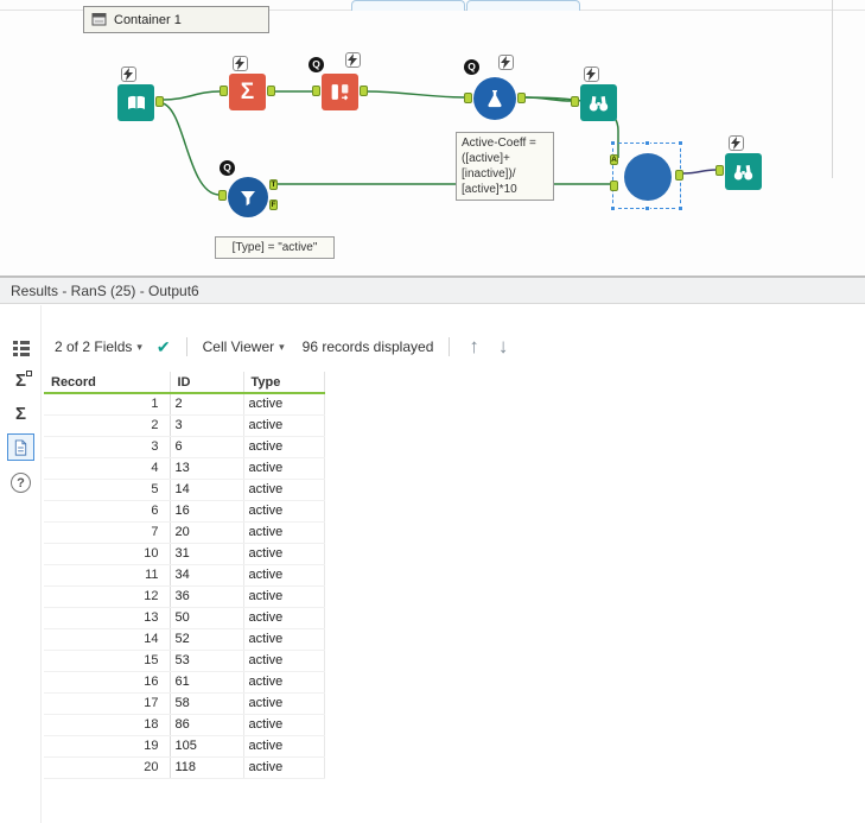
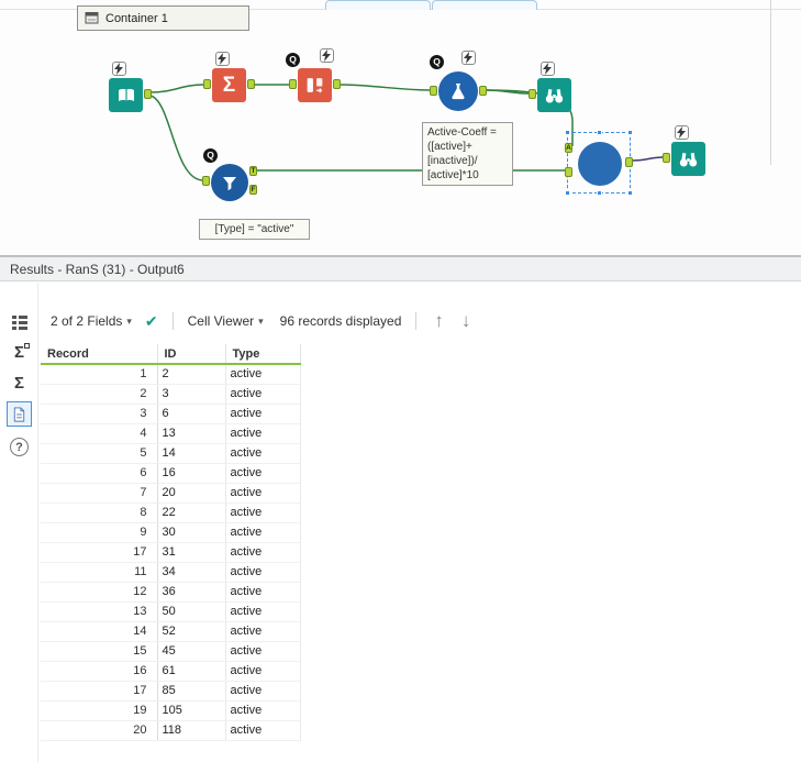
  Container 1
  Σ
  Q
  Q
  Q
  Active-Coeff =
  ([active]+
  [inactive])/
  [active]*10
  [Type] = "active"
- Results - RanS (25) - Output6
+ Results - RanS (31) - Output6
  Σ
  Σ
  ?
  2 of 2 Fields
  ▾
  ✔
  Cell Viewer
  ▾
  96 records displayed
  ↑
  ↓
  Record	ID	Type
  1	2	active
  2	3	active
  3	6	active
  4	13	active
  5	14	active
  6	16	active
  7	20	active
+ 8	22	active
+ 9	30	active
- 10	31	active
+ 17	31	active
  11	34	active
  12	36	active
  13	50	active
  14	52	active
- 15	53	active
+ 15	45	active
  16	61	active
- 17	58	active
+ 17	85	active
- 18	86	active
  19	105	active
  20	118	active
